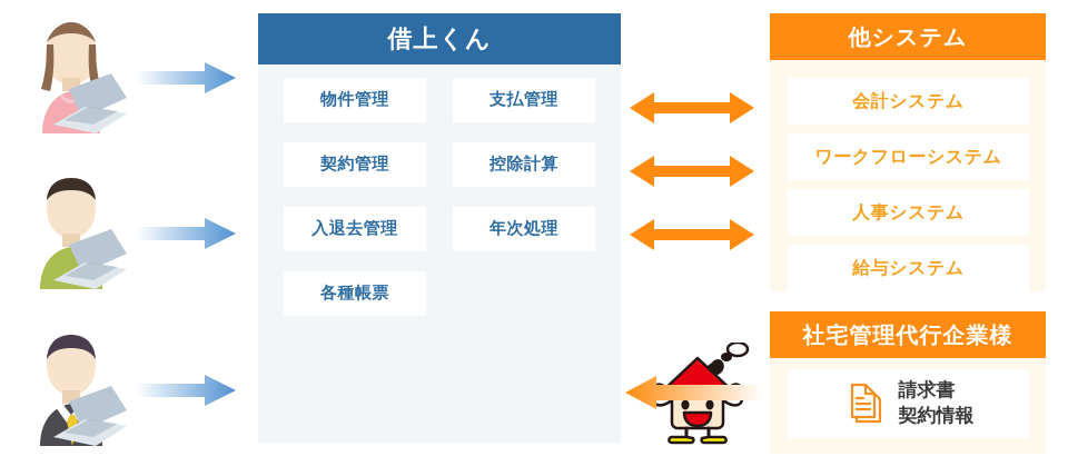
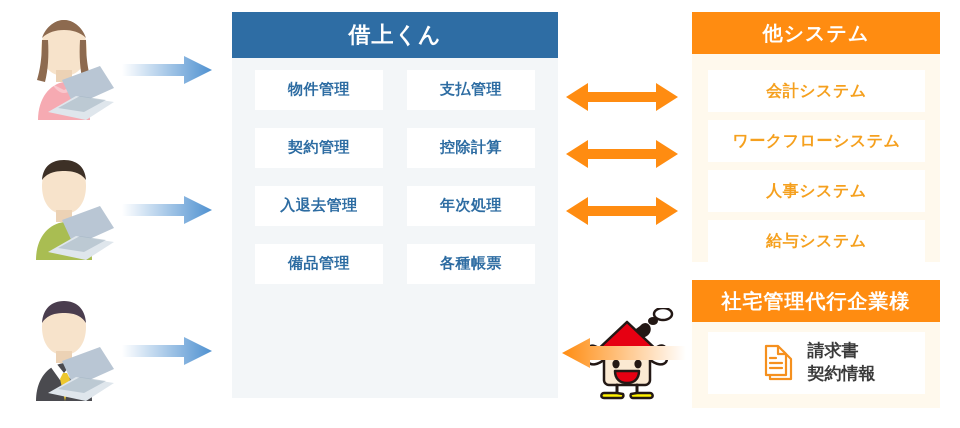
  借上くん
  物件管理
  支払管理
  契約管理
  控除計算
  入退去管理
  年次処理
+ 備品管理
  各種帳票
  他システム
  会計システム
  ワークフローシステム
  人事システム
  給与システム
  社宅管理代行企業様
  請求書
  契約情報
